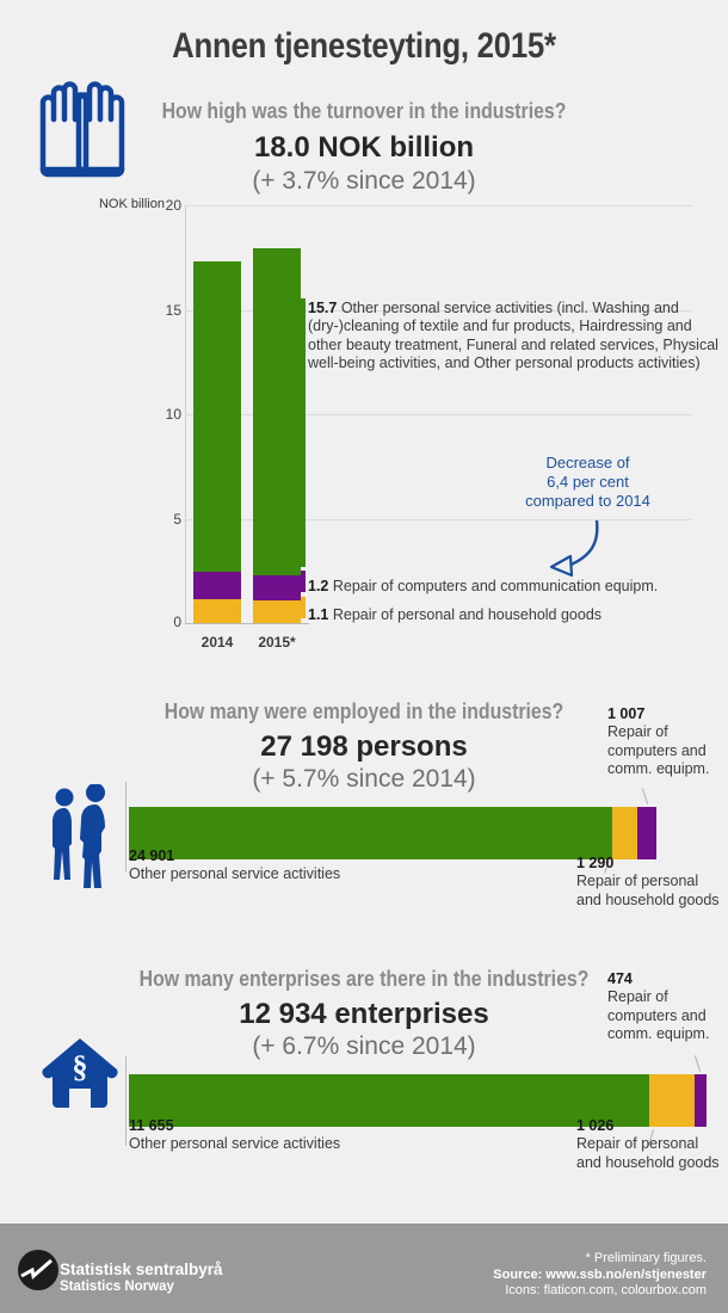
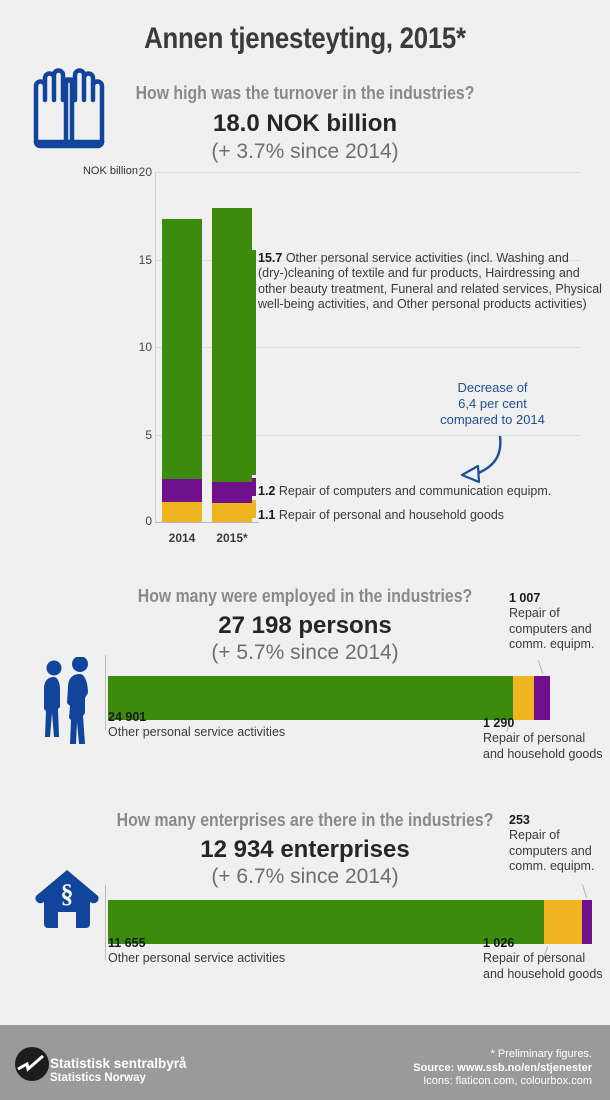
  Annen tjenesteyting, 2015*
  How high was the turnover in the industries?
  18.0 NOK billion
  (+ 3.7% since 2014)
  NOK billion
  20
  15
  10
  5
  0
  2014
  2015*
  15.7 Other personal service activities (incl. Washing and (dry-)cleaning of textile and fur products, Hairdressing and other beauty treatment, Funeral and related services, Physical well-being activities, and Other personal products activities)
  1.2 Repair of computers and communication equipm.
  1.1 Repair of personal and household goods
  Decrease of
  6,4 per cent
  compared to 2014
  How many were employed in the industries?
  27 198 persons
  (+ 5.7% since 2014)
  24 901
  Other personal service activities
  1 290
  Repair of personal and household goods
  1 007
  Repair of computers and comm. equipm.
  How many enterprises are there in the industries?
  12 934 enterprises
  (+ 6.7% since 2014)
  §
  11 655
  Other personal service activities
  1 026
  Repair of personal and household goods
- 474
+ 253
  Repair of computers and comm. equipm.
  Statistisk sentralbyrå
  Statistics Norway
  * Preliminary figures.
  Source: www.ssb.no/en/stjenester
  Icons: flaticon.com, colourbox.com
